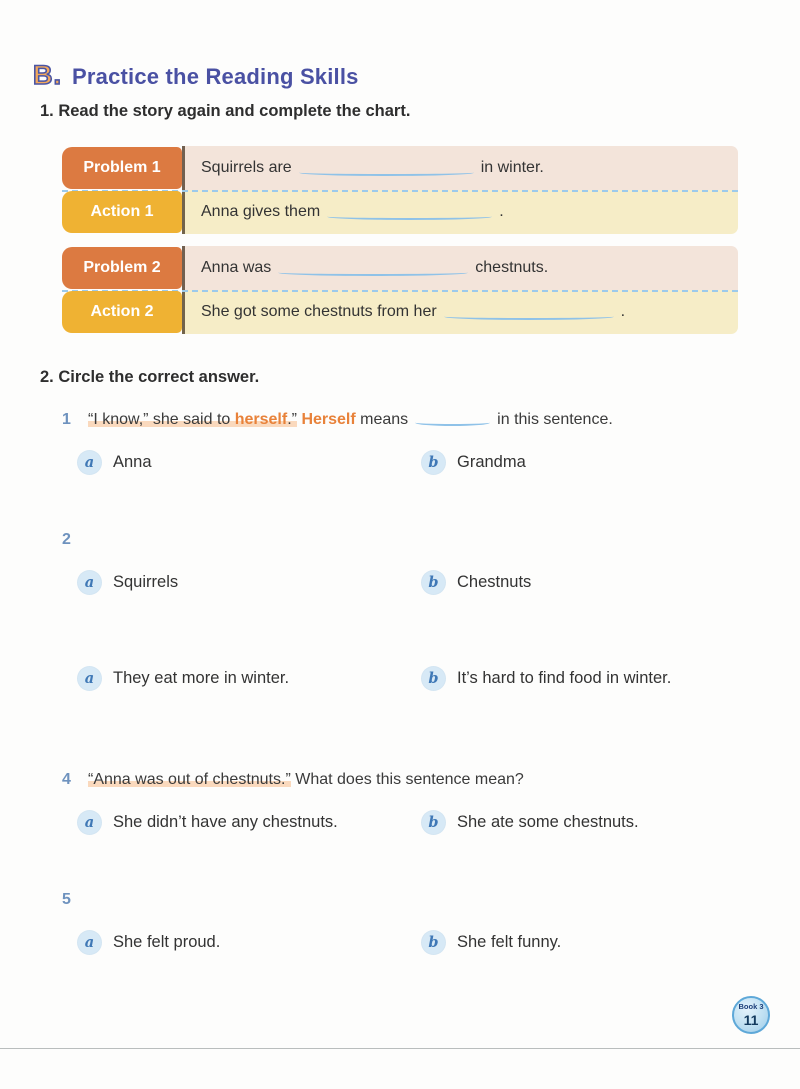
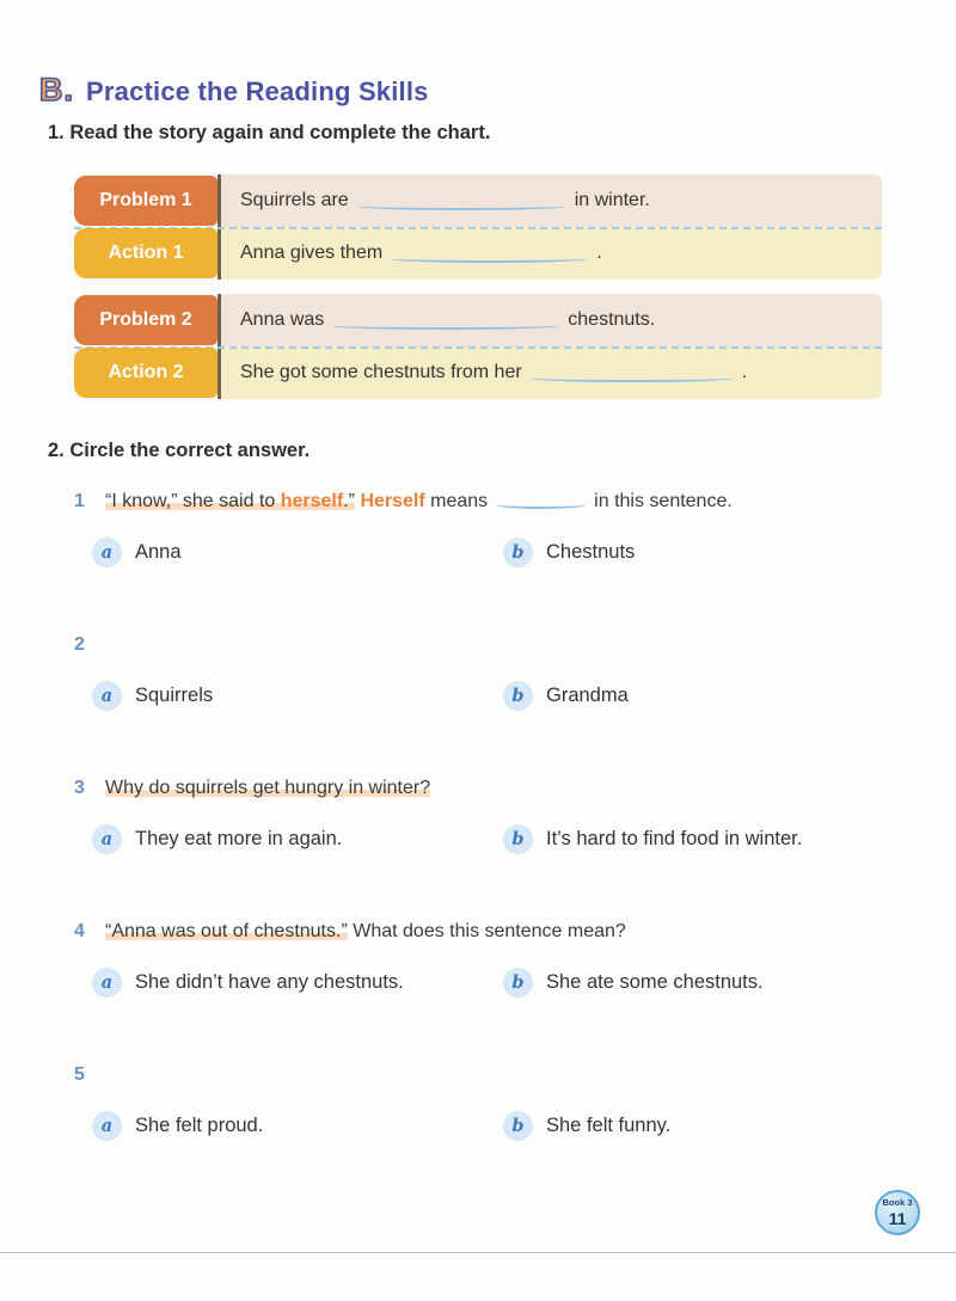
  B.
  Practice the Reading Skills
  1. Read the story again and complete the chart.
  Problem 1
  Squirrels are
  in winter.
  Action 1
  Anna gives them
  .
  Problem 2
  Anna was
  chestnuts.
  Action 2
  She got some chestnuts from her
  .
  2. Circle the correct answer.
  1
  “I know,” she said to herself.” Herself means in this sentence.
  a
  Anna
  b
- Grandma
+ Chestnuts
  2
  a
  Squirrels
  b
- Chestnuts
+ Grandma
+ 3
+ Why do squirrels get hungry in winter?
  a
- They eat more in winter.
+ They eat more in again.
  b
  It’s hard to find food in winter.
  4
  “Anna was out of chestnuts.” What does this sentence mean?
  a
  She didn’t have any chestnuts.
  b
  She ate some chestnuts.
  5
  a
  She felt proud.
  b
  She felt funny.
  Book 3
  11
